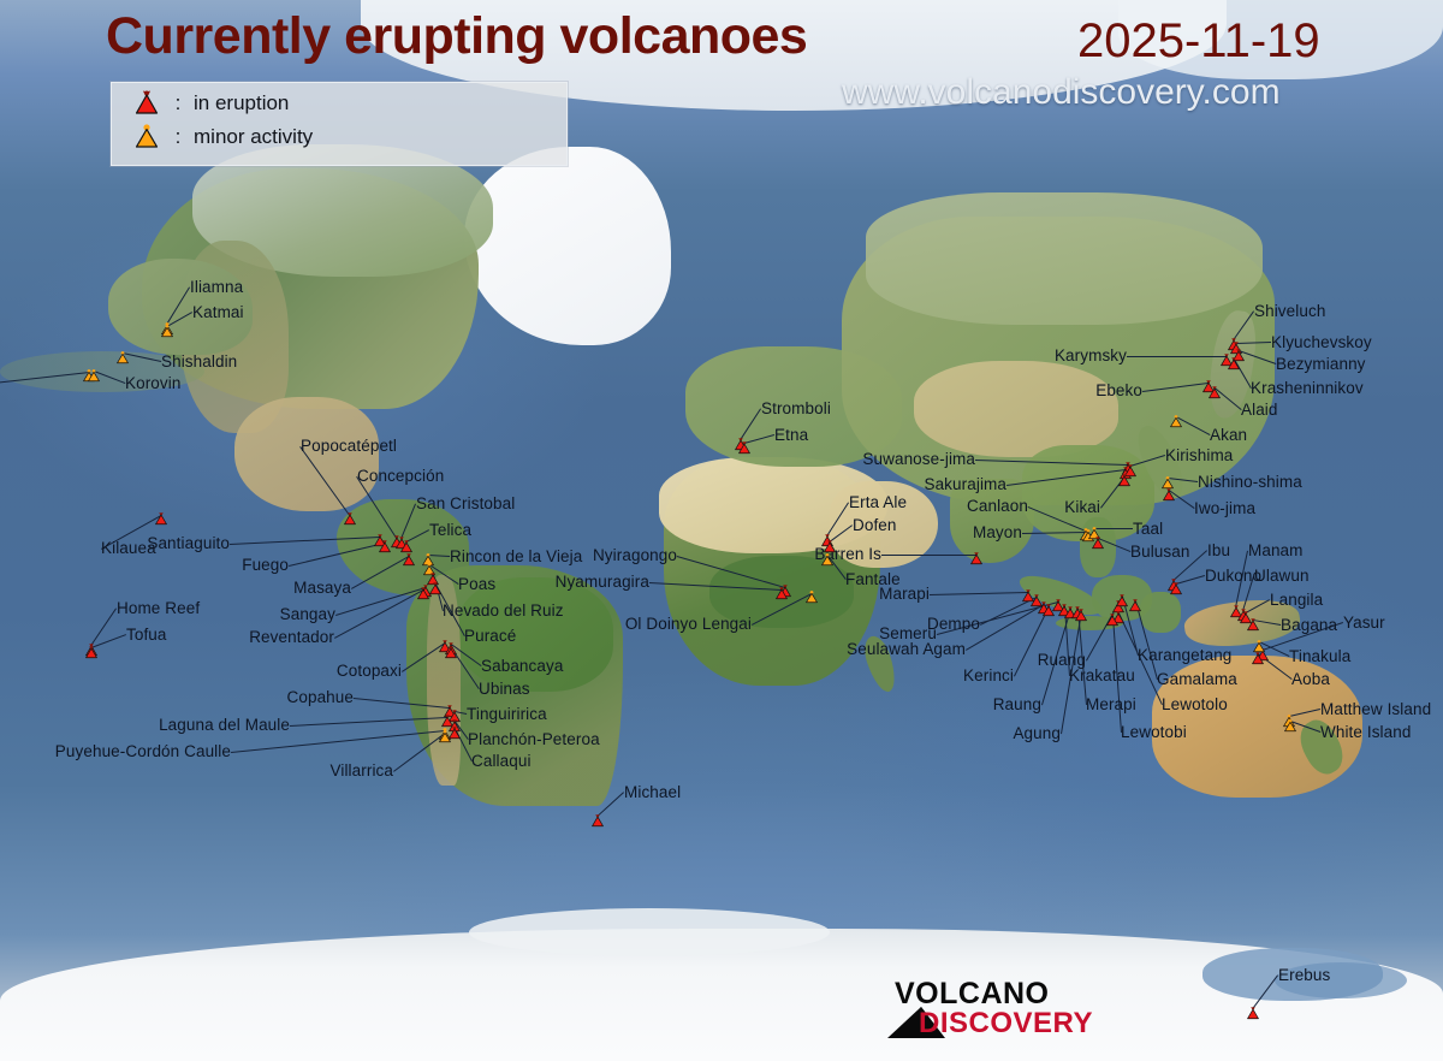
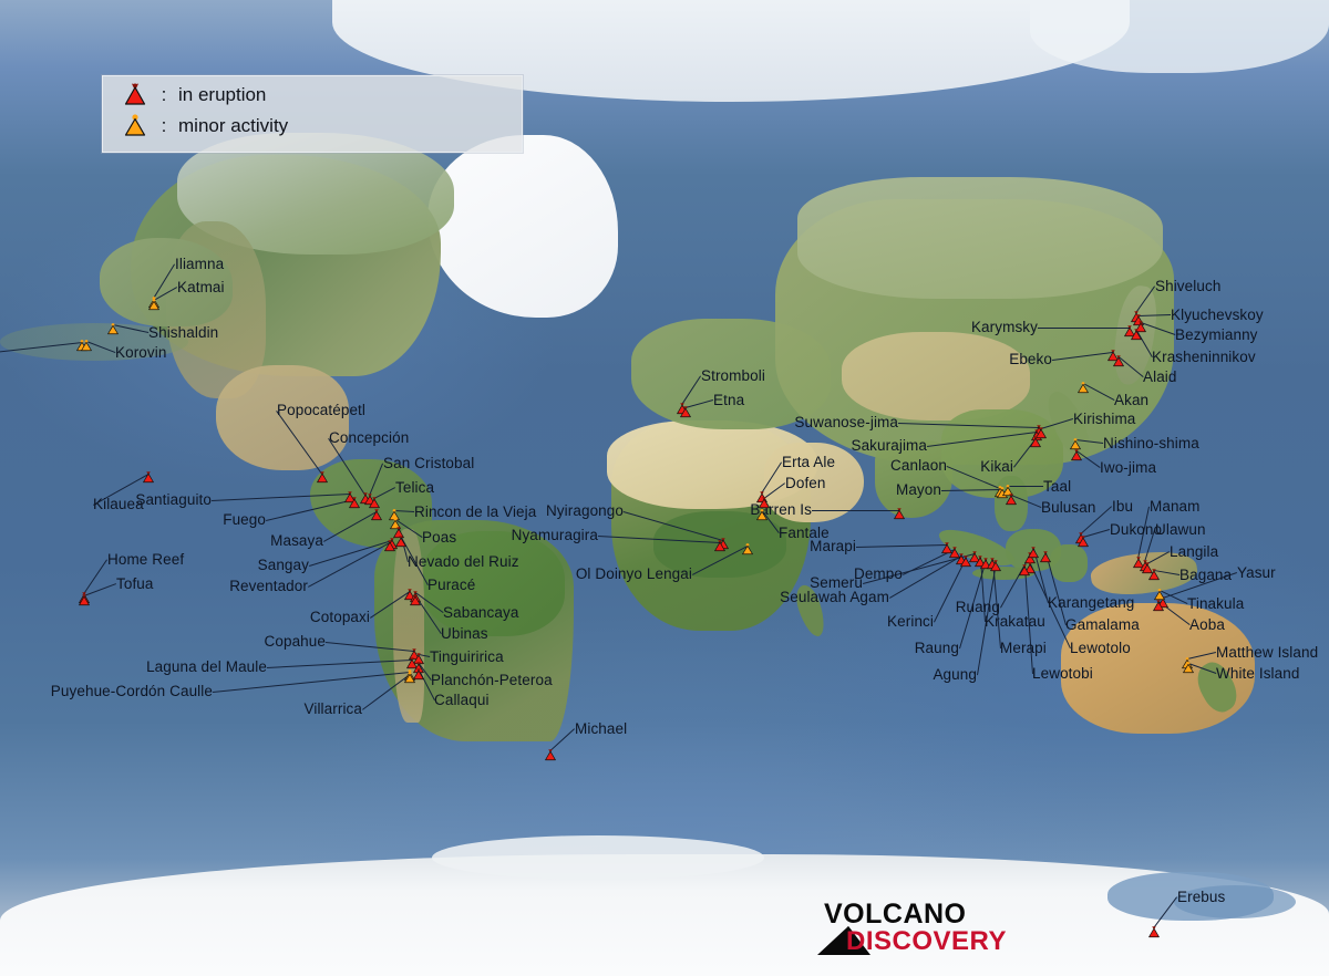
- Currently erupting volcanoes
- 2025-11-19
- www.volcanodiscovery.com
  :
  in eruption
  :
  minor activity
  Iliamna
  Katmai
  Shishaldin
  Korovin
  Kilauea
  Home Reef
  Tofua
  Popocatépetl
  Santiaguito
  Fuego
  Concepción
  San Cristobal
  Telica
  Masaya
  Rincon de la Vieja
  Poas
  Nevado del Ruiz
  Puracé
  Sangay
  Reventador
  Cotopaxi
  Sabancaya
  Ubinas
  Copahue
  Tinguiririca
  Laguna del Maule
  Planchón-Peteroa
  Puyehue-Cordón Caulle
  Callaqui
  Villarrica
  Michael
  Stromboli
  Etna
  Erta Ale
  Dofen
  Fantale
  Nyiragongo
  Nyamuragira
  Ol Doinyo Lengai
  Barren Is
  Shiveluch
  Klyuchevskoy
  Bezymianny
  Karymsky
  Krasheninnikov
  Ebeko
  Alaid
  Akan
  Suwanose-jima
  Sakurajima
  Kirishima
  Kikai
  Nishino-shima
  Iwo-jima
  Canlaon
  Mayon
  Taal
  Bulusan
  Ibu
  Dukono
  Manam
  Ulawun
  Langila
  Bagana
  Yasur
  Tinakula
  Aoba
  Matthew Island
  White Island
  Marapi
  Dempo
  Semeru
  Seulawah Agam
  Kerinci
  Krakatau
  Raung
  Merapi
  Agung
  Ruang
  Karangetang
  Gamalama
  Lewotolo
  Lewotobi
  Erebus
  VOLCANO
  DISCOVERY
